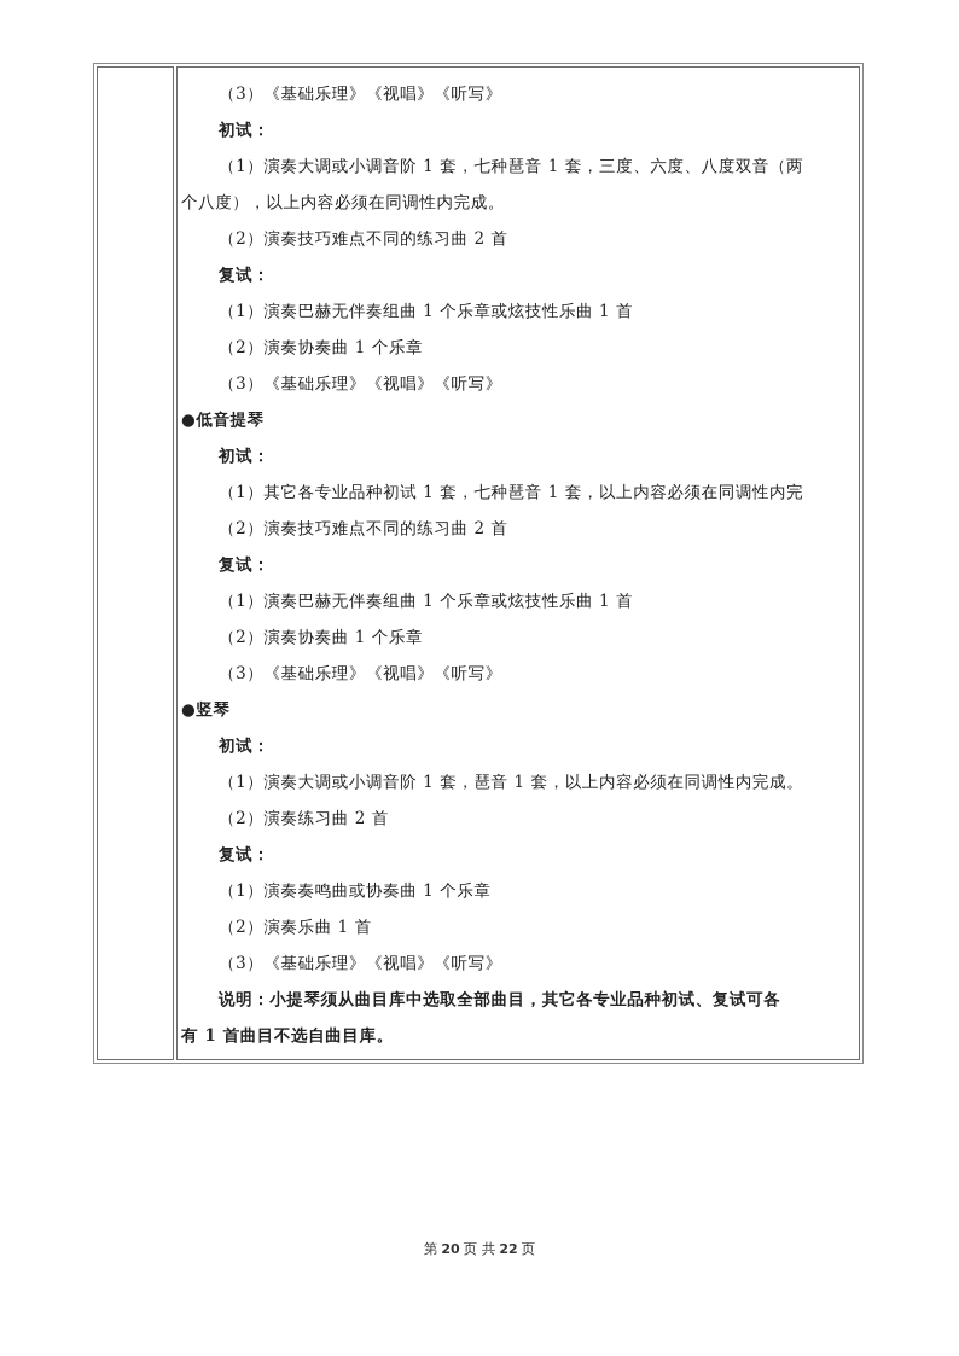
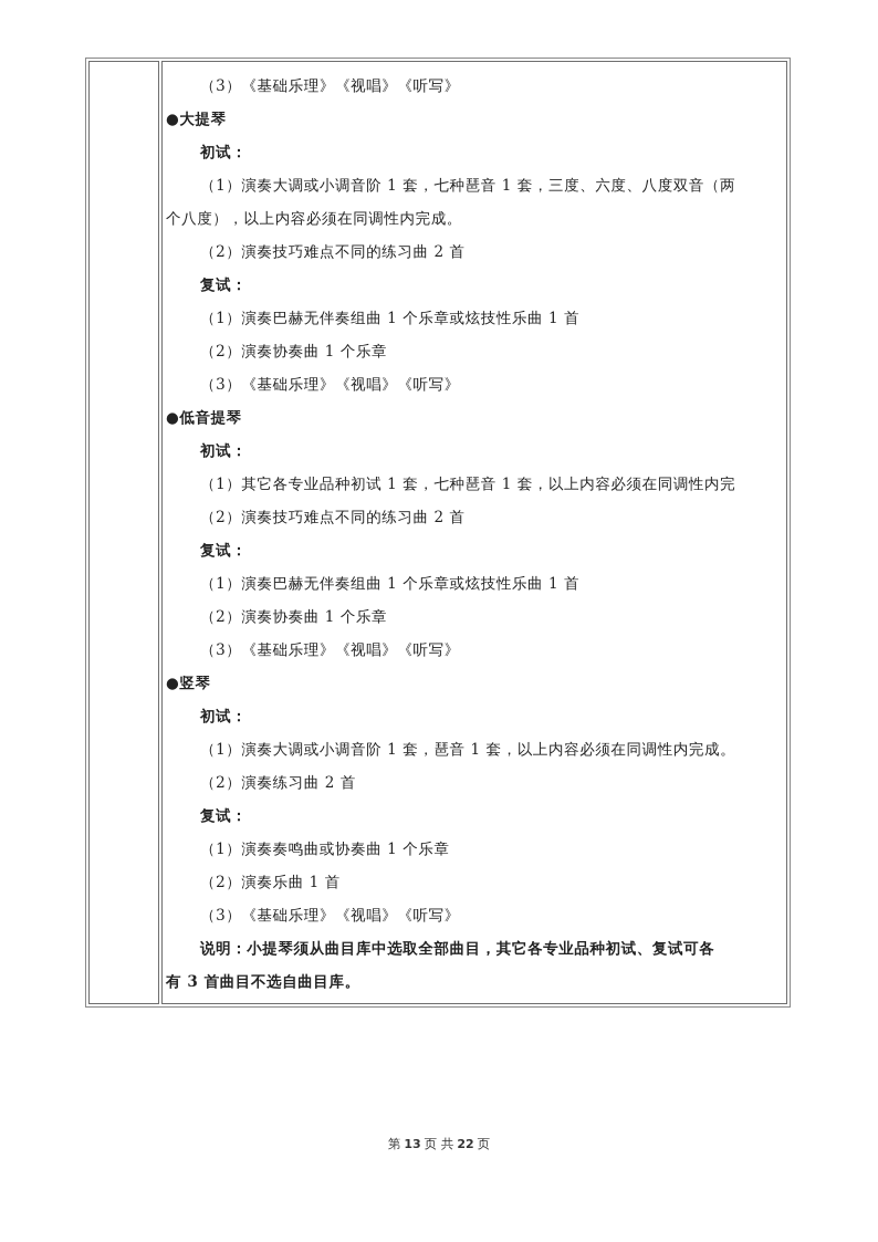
  （3）《基础乐理》《视唱》《听写》
+ ●大提琴
  初试：
  （1）演奏大调或小调音阶 1 套，七种琶音 1 套，三度、六度、八度双音（两
  个八度），以上内容必须在同调性内完成。
  （2）演奏技巧难点不同的练习曲 2 首
  复试：
  （1）演奏巴赫无伴奏组曲 1 个乐章或炫技性乐曲 1 首
  （2）演奏协奏曲 1 个乐章
  （3）《基础乐理》《视唱》《听写》
  ●低音提琴
  初试：
  （1）其它各专业品种初试 1 套，七种琶音 1 套，以上内容必须在同调性内完
  （2）演奏技巧难点不同的练习曲 2 首
  复试：
  （1）演奏巴赫无伴奏组曲 1 个乐章或炫技性乐曲 1 首
  （2）演奏协奏曲 1 个乐章
  （3）《基础乐理》《视唱》《听写》
  ●竖琴
  初试：
  （1）演奏大调或小调音阶 1 套，琶音 1 套，以上内容必须在同调性内完成。
  （2）演奏练习曲 2 首
  复试：
  （1）演奏奏鸣曲或协奏曲 1 个乐章
  （2）演奏乐曲 1 首
  （3）《基础乐理》《视唱》《听写》
  说明：小提琴须从曲目库中选取全部曲目，其它各专业品种初试、复试可各
- 有 1 首曲目不选自曲目库。
+ 有 3 首曲目不选自曲目库。
- 第 20 页 共 22 页
+ 第 13 页 共 22 页
